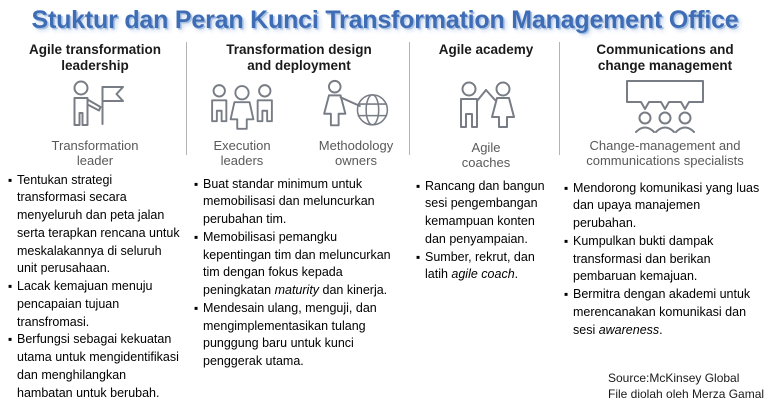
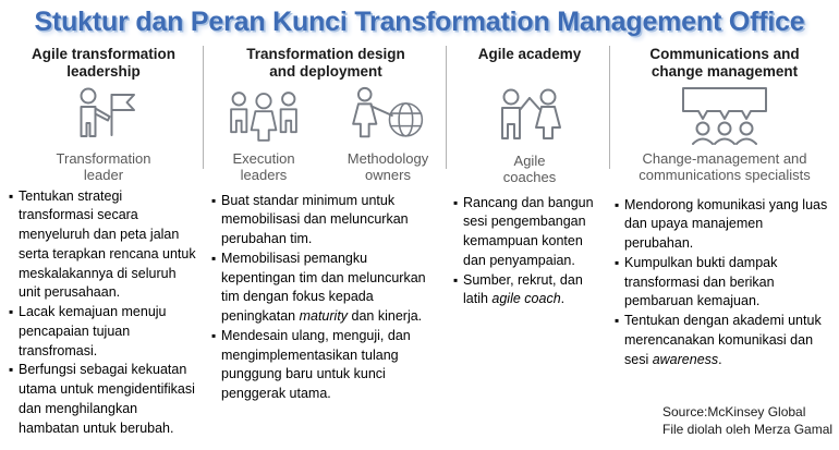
  Stuktur dan Peran Kunci Transformation Management Office
  Agile transformation leadership
  Transformation leader
  Tentukan strategi transformasi secara menyeluruh dan peta jalan serta terapkan rencana untuk meskalakannya di seluruh unit perusahaan.
  Lacak kemajuan menuju pencapaian tujuan transfromasi.
  Berfungsi sebagai kekuatan utama untuk mengidentifikasi dan menghilangkan hambatan untuk berubah.
  Transformation design and deployment
  Execution leaders
  Methodology owners
  Buat standar minimum untuk memobilisasi dan meluncurkan perubahan tim.
  Memobilisasi pemangku kepentingan tim dan meluncurkan tim dengan fokus kepada peningkatan maturity dan kinerja.
  Mendesain ulang, menguji, dan mengimplementasikan tulang punggung baru untuk kunci penggerak utama.
  Agile academy
  Agile coaches
  Rancang dan bangun sesi pengembangan kemampuan konten dan penyampaian.
  Sumber, rekrut, dan latih agile coach.
  Communications and change management
  Change-management and communications specialists
  Mendorong komunikasi yang luas dan upaya manajemen perubahan.
  Kumpulkan bukti dampak transformasi dan berikan pembaruan kemajuan.
- Bermitra dengan akademi untuk merencanakan komunikasi dan sesi awareness.
+ Tentukan dengan akademi untuk merencanakan komunikasi dan sesi awareness.
  Source:McKinsey Global
  File diolah oleh Merza Gamal
